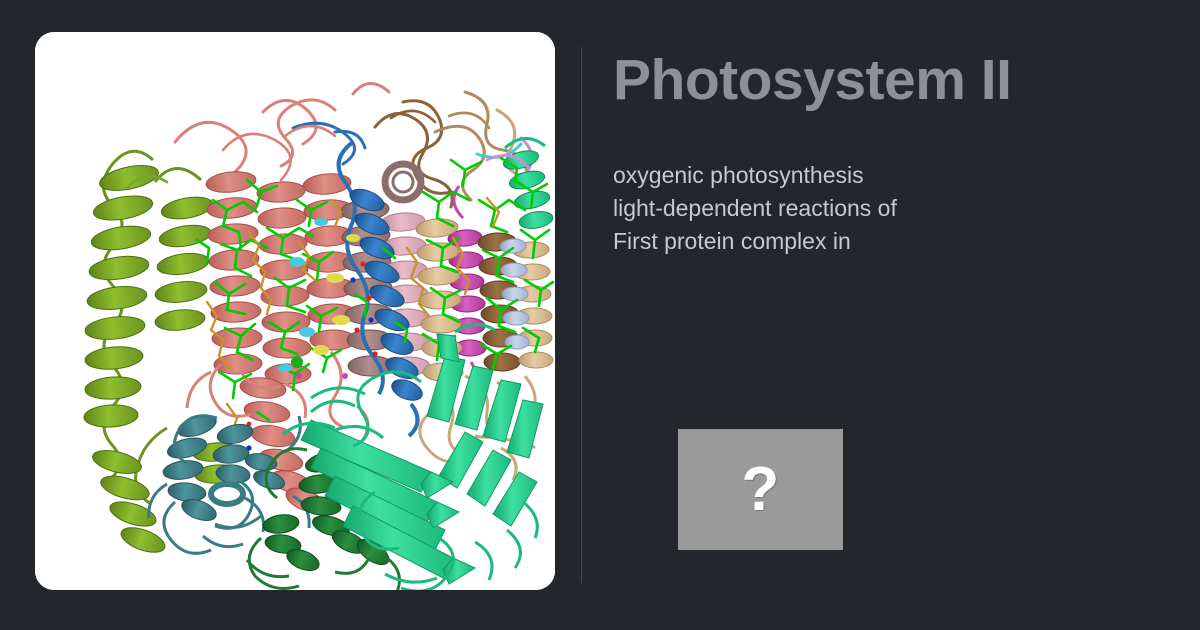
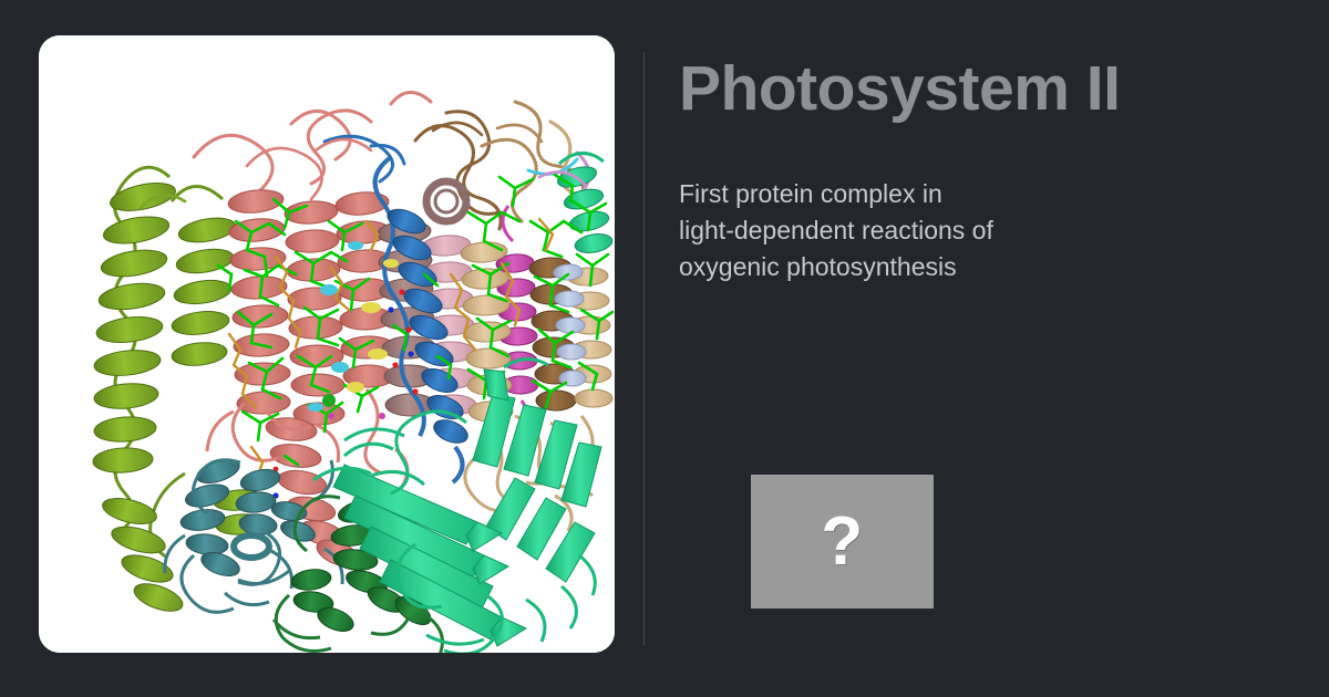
  Photosystem II
- oxygenic photosynthesis
+ First protein complex in
  light-dependent reactions of
- First protein complex in
+ oxygenic photosynthesis
  ?
